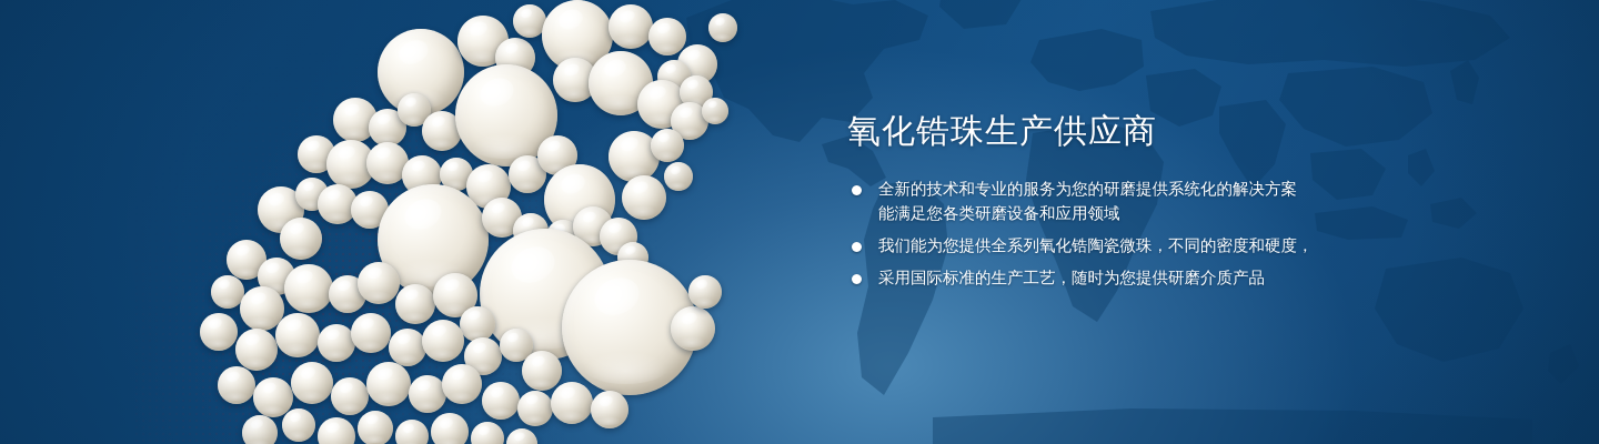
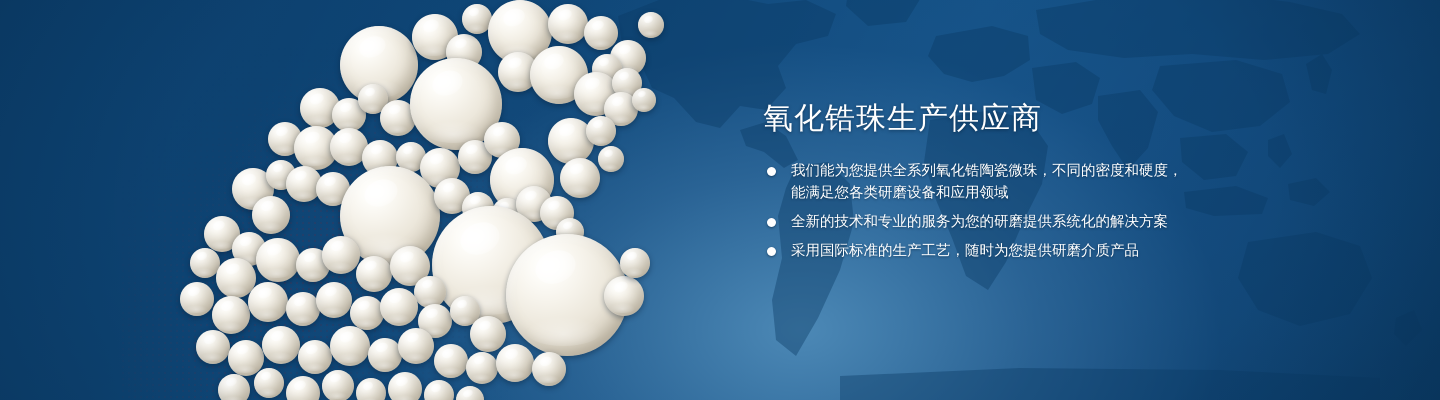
  氧化锆珠生产供应商
- 全新的技术和专业的服务为您的研磨提供系统化的解决方案
+ 我们能为您提供全系列氧化锆陶瓷微珠，不同的密度和硬度，
  能满足您各类研磨设备和应用领域
- 我们能为您提供全系列氧化锆陶瓷微珠，不同的密度和硬度，
+ 全新的技术和专业的服务为您的研磨提供系统化的解决方案
  采用国际标准的生产工艺，随时为您提供研磨介质产品
